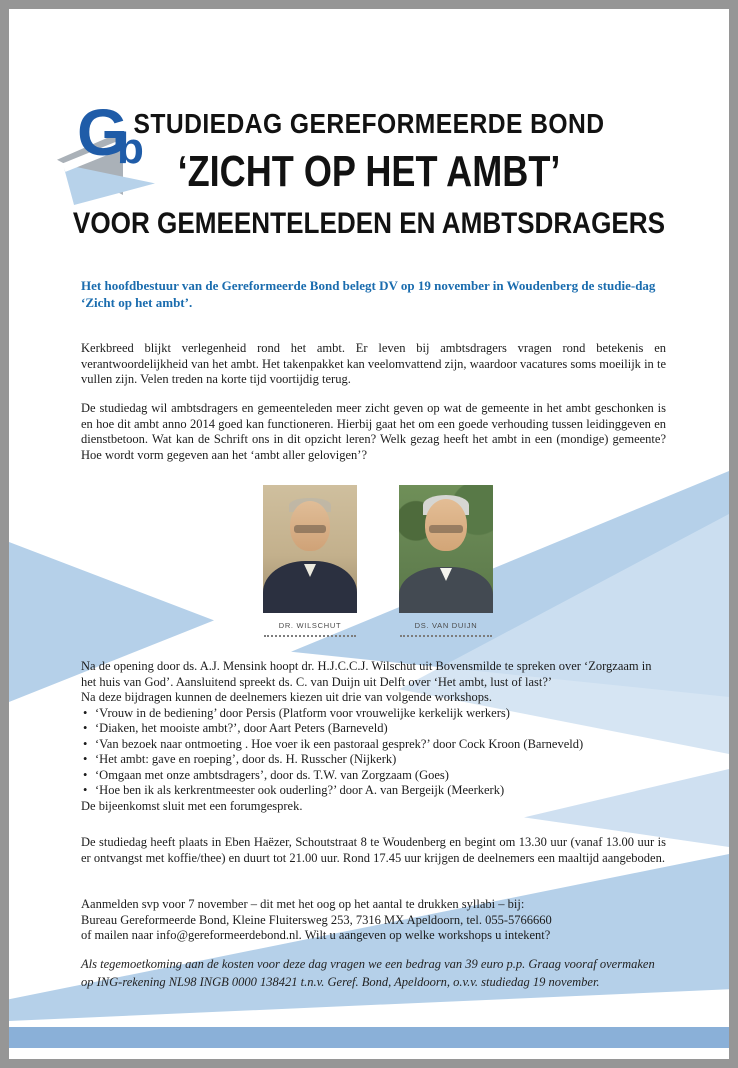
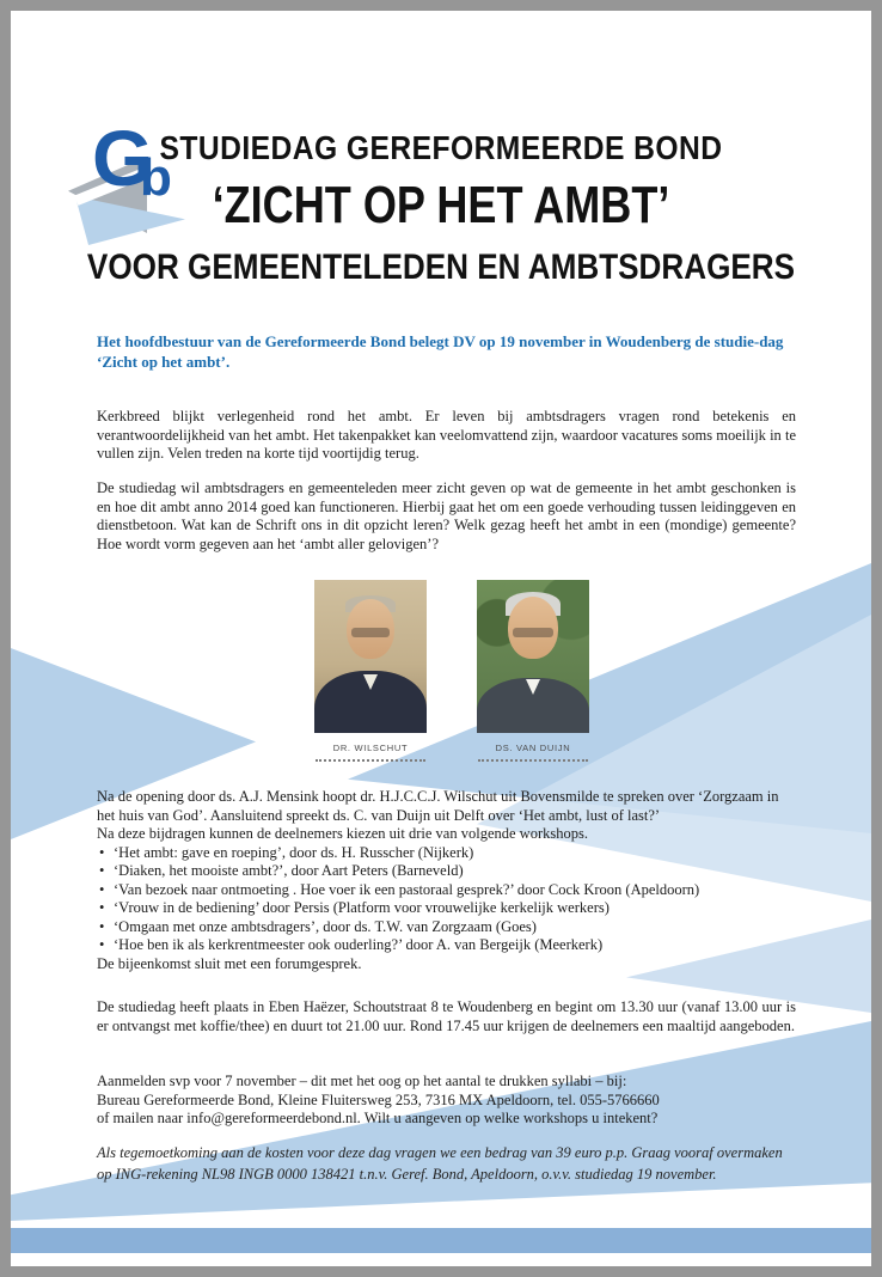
  G
  b
  STUDIEDAG GEREFORMEERDE BOND
  ‘ZICHT OP HET AMBT’
  VOOR GEMEENTELEDEN EN AMBTSDRAGERS
  Het hoofdbestuur van de Gereformeerde Bond belegt DV op 19 november in Woudenberg de studie-dag ‘Zicht op het ambt’.
  Kerkbreed blijkt verlegenheid rond het ambt. Er leven bij ambtsdragers vragen rond betekenis en verantwoordelijkheid van het ambt. Het takenpakket kan veelomvattend zijn, waardoor vacatures soms moeilijk in te vullen zijn. Velen treden na korte tijd voortijdig terug.
  De studiedag wil ambtsdragers en gemeenteleden meer zicht geven op wat de gemeente in het ambt geschonken is en hoe dit ambt anno 2014 goed kan functioneren. Hierbij gaat het om een goede verhouding tussen leidinggeven en dienstbetoon. Wat kan de Schrift ons in dit opzicht leren? Welk gezag heeft het ambt in een (mondige) gemeente? Hoe wordt vorm gegeven aan het ‘ambt aller gelovigen’?
  DR. WILSCHUT
  DS. VAN DUIJN
  Na de opening door ds. A.J. Mensink hoopt dr. H.J.C.C.J. Wilschut uit Bovensmilde te spreken over ‘Zorgzaam in het huis van God’. Aansluitend spreekt ds. C. van Duijn uit Delft over ‘Het ambt, lust of last?’
  Na deze bijdragen kunnen de deelnemers kiezen uit drie van volgende workshops.
- ‘Vrouw in de bediening’ door Persis (Platform voor vrouwelijke kerkelijk werkers)
+ ‘Het ambt: gave en roeping’, door ds. H. Russcher (Nijkerk)
  ‘Diaken, het mooiste ambt?’, door Aart Peters (Barneveld)
- ‘Van bezoek naar ontmoeting . Hoe voer ik een pastoraal gesprek?’ door Cock Kroon (Barneveld)
+ ‘Van bezoek naar ontmoeting . Hoe voer ik een pastoraal gesprek?’ door Cock Kroon (Apeldoorn)
- ‘Het ambt: gave en roeping’, door ds. H. Russcher (Nijkerk)
+ ‘Vrouw in de bediening’ door Persis (Platform voor vrouwelijke kerkelijk werkers)
  ‘Omgaan met onze ambtsdragers’, door ds. T.W. van Zorgzaam (Goes)
  ‘Hoe ben ik als kerkrentmeester ook ouderling?’ door A. van Bergeijk (Meerkerk)
  De bijeenkomst sluit met een forumgesprek.
  De studiedag heeft plaats in Eben Haëzer, Schoutstraat 8 te Woudenberg en begint om 13.30 uur (vanaf 13.00 uur is er ontvangst met koffie/thee) en duurt tot 21.00 uur. Rond 17.45 uur krijgen de deelnemers een maaltijd aangeboden.
  Aanmelden svp voor 7 november – dit met het oog op het aantal te drukken syllabi – bij:
  Bureau Gereformeerde Bond, Kleine Fluitersweg 253, 7316 MX Apeldoorn, tel. 055-5766660
  of mailen naar info@gereformeerdebond.nl. Wilt u aangeven op welke workshops u intekent?
  Als tegemoetkoming aan de kosten voor deze dag vragen we een bedrag van 39 euro p.p. Graag vooraf overmaken op ING-rekening NL98 INGB 0000 138421 t.n.v. Geref. Bond, Apeldoorn, o.v.v. studiedag 19 november.
